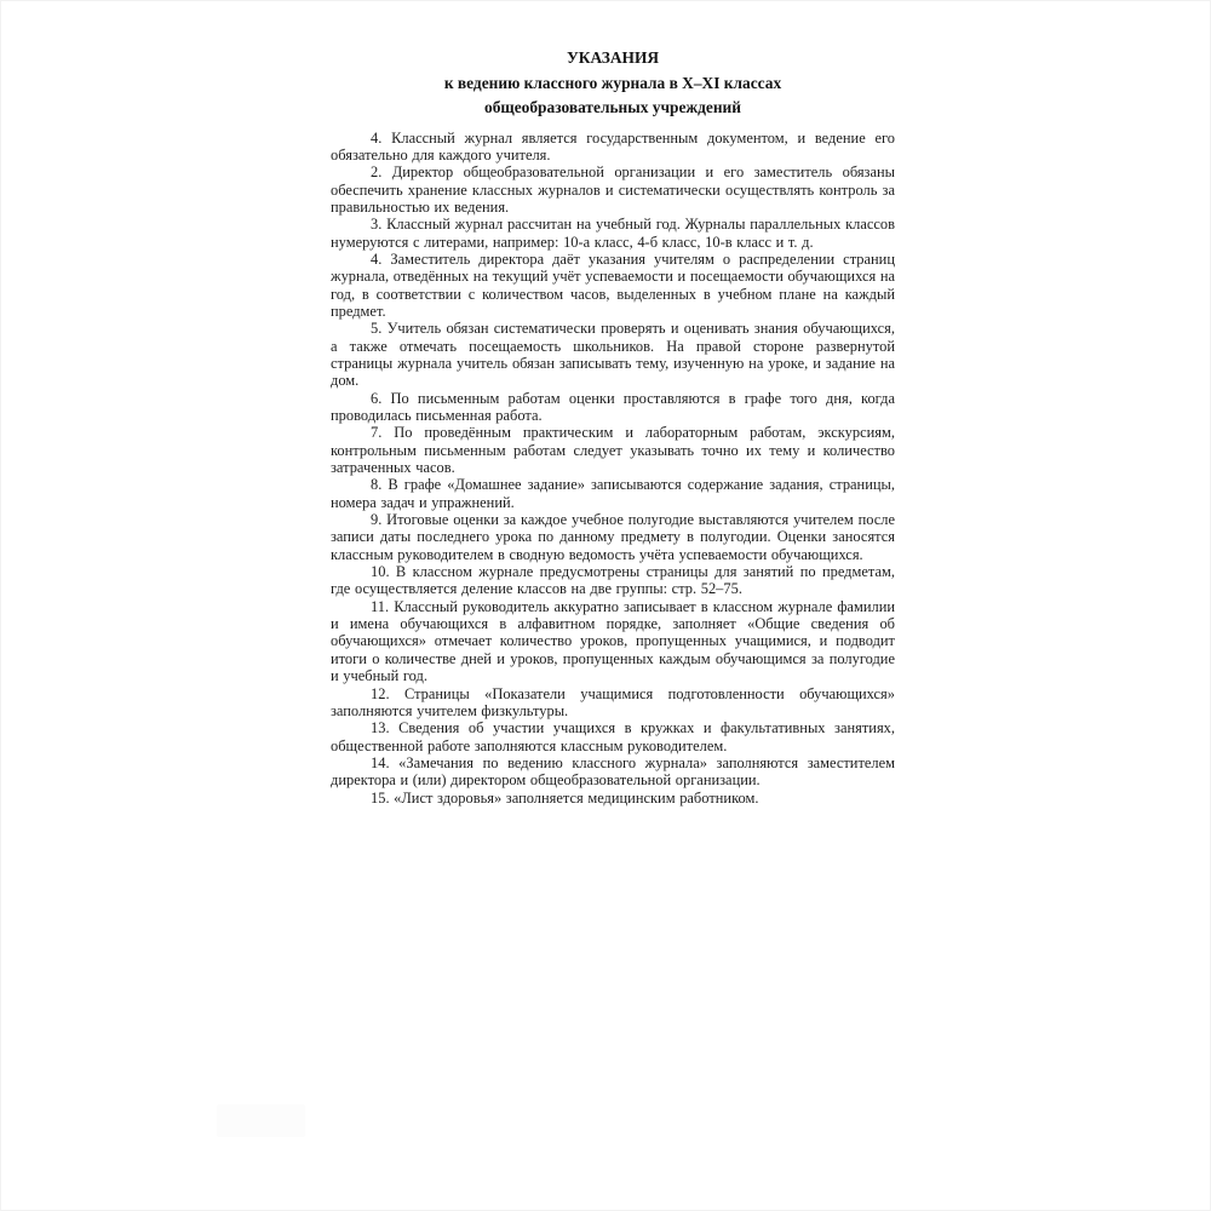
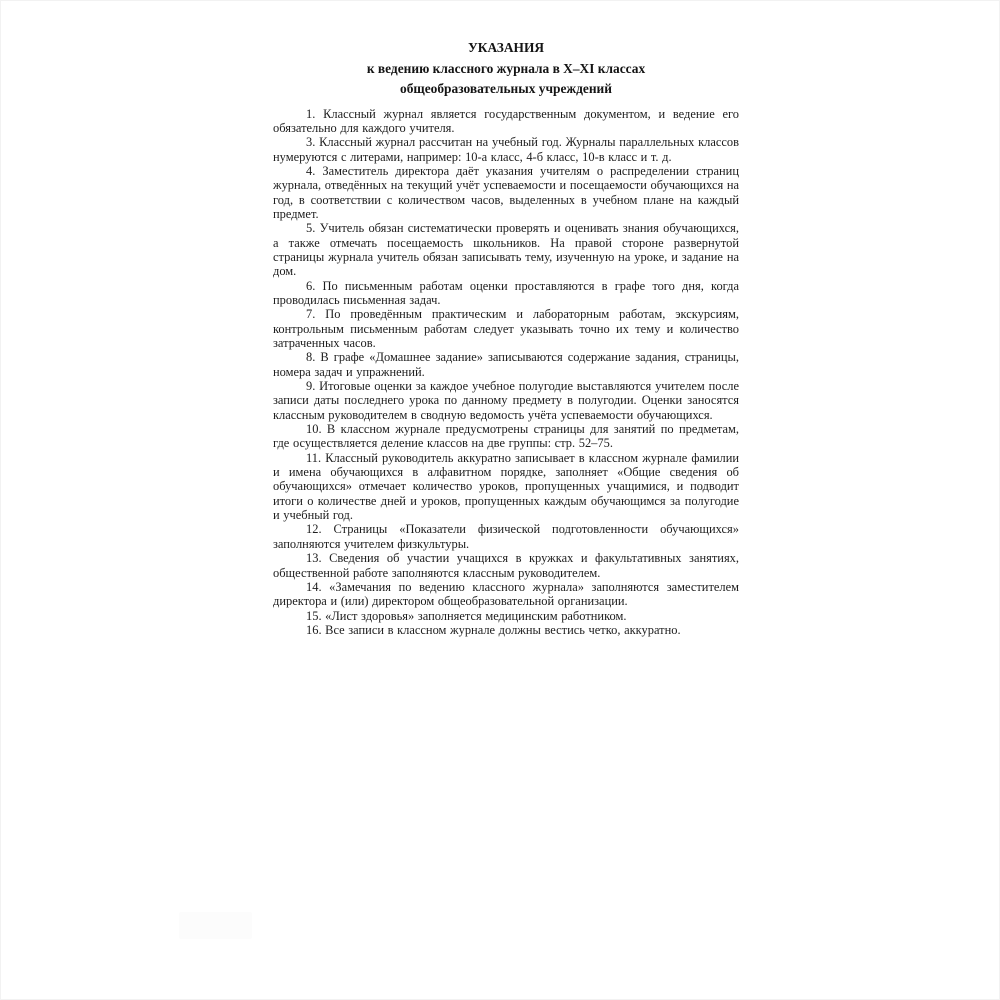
  УКАЗАНИЯ
  к ведению классного журнала в X–XI классах
  общеобразовательных учреждений
- 4. Классный журнал является государственным документом, и ведение его обязательно для каждого учителя.
+ 1. Классный журнал является государственным документом, и ведение его обязательно для каждого учителя.
- 2. Директор общеобразовательной организации и его заместитель обязаны обеспечить хранение классных журналов и систематически осуществлять контроль за правильностью их ведения.
  3. Классный журнал рассчитан на учебный год. Журналы параллельных классов нумеруются с литерами, например: 10-а класс, 4-б класс, 10-в класс и т. д.
  4. Заместитель директора даёт указания учителям о распределении страниц журнала, отведённых на текущий учёт успеваемости и посещаемости обучающихся на год, в соответствии с количеством часов, выделенных в учебном плане на каждый предмет.
  5. Учитель обязан систематически проверять и оценивать знания обучающихся, а также отмечать посещаемость школьников. На правой стороне развернутой страницы журнала учитель обязан записывать тему, изученную на уроке, и задание на дом.
- 6. По письменным работам оценки проставляются в графе того дня, когда проводилась письменная работа.
+ 6. По письменным работам оценки проставляются в графе того дня, когда проводилась письменная задач.
  7. По проведённым практическим и лабораторным работам, экскурсиям, контрольным письменным работам следует указывать точно их тему и количество затраченных часов.
  8. В графе «Домашнее задание» записываются содержание задания, страницы, номера задач и упражнений.
  9. Итоговые оценки за каждое учебное полугодие выставляются учителем после записи даты последнего урока по данному предмету в полугодии. Оценки заносятся классным руководителем в сводную ведомость учёта успеваемости обучающихся.
  10. В классном журнале предусмотрены страницы для занятий по предметам, где осуществляется деление классов на две группы: стр. 52–75.
  11. Классный руководитель аккуратно записывает в классном журнале фамилии и имена обучающихся в алфавитном порядке, заполняет «Общие сведения об обучающихся» отмечает количество уроков, пропущенных учащимися, и подводит итоги о количестве дней и уроков, пропущенных каждым обучающимся за полугодие и учебный год.
- 12. Страницы «Показатели учащимися подготовленности обучающихся» заполняются учителем физкультуры.
+ 12. Страницы «Показатели физической подготовленности обучающихся» заполняются учителем физкультуры.
  13. Сведения об участии учащихся в кружках и факультативных занятиях, общественной работе заполняются классным руководителем.
  14. «Замечания по ведению классного журнала» заполняются заместителем директора и (или) директором общеобразовательной организации.
  15. «Лист здоровья» заполняется медицинским работником.
+ 16. Все записи в классном журнале должны вестись четко, аккуратно.
